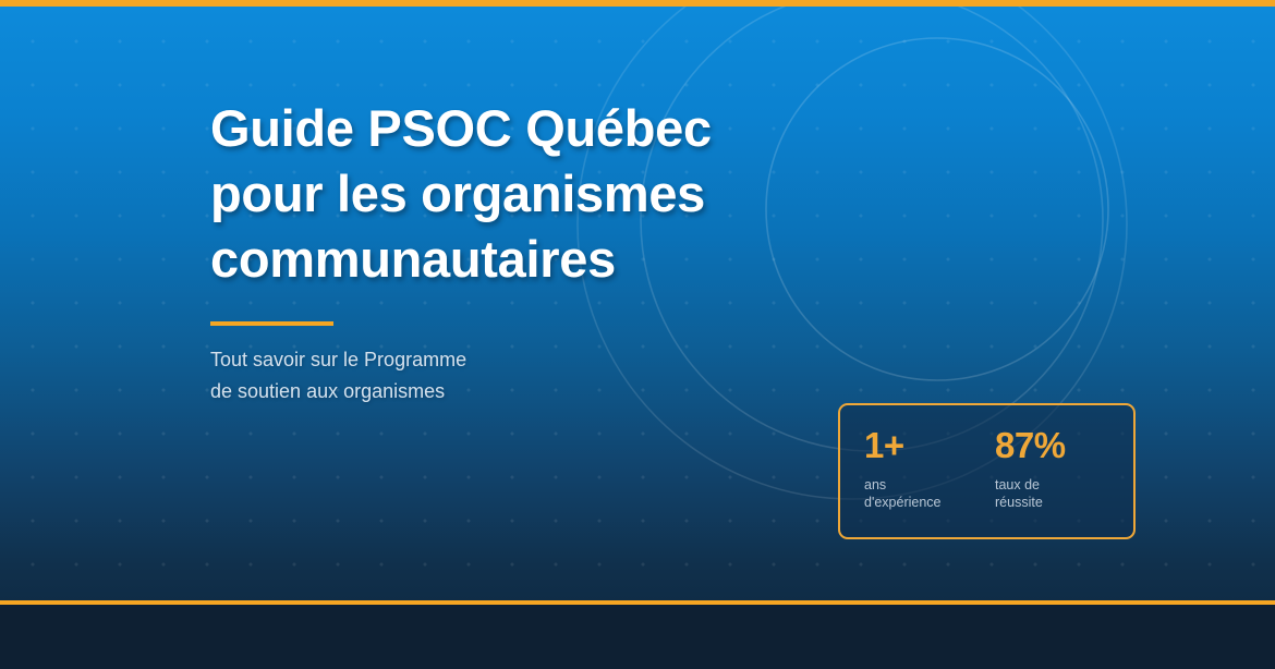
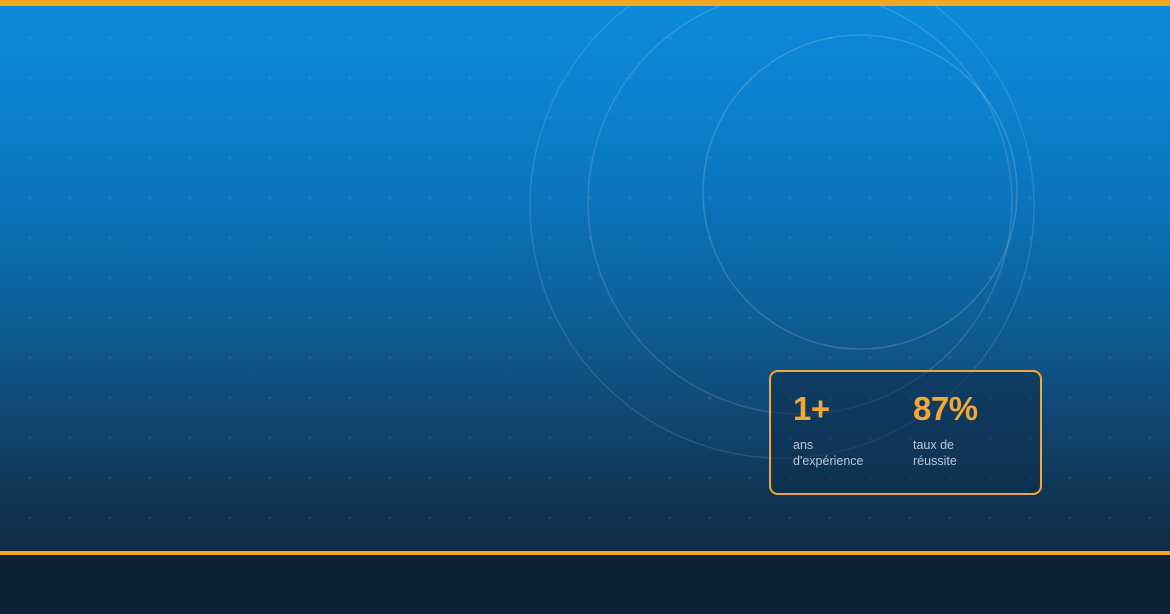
- Guide PSOC Québec
- pour les organismes
- communautaires
- Tout savoir sur le Programme
- de soutien aux organismes
  1+
  ans
  d'expérience
  87%
  taux de
  réussite
